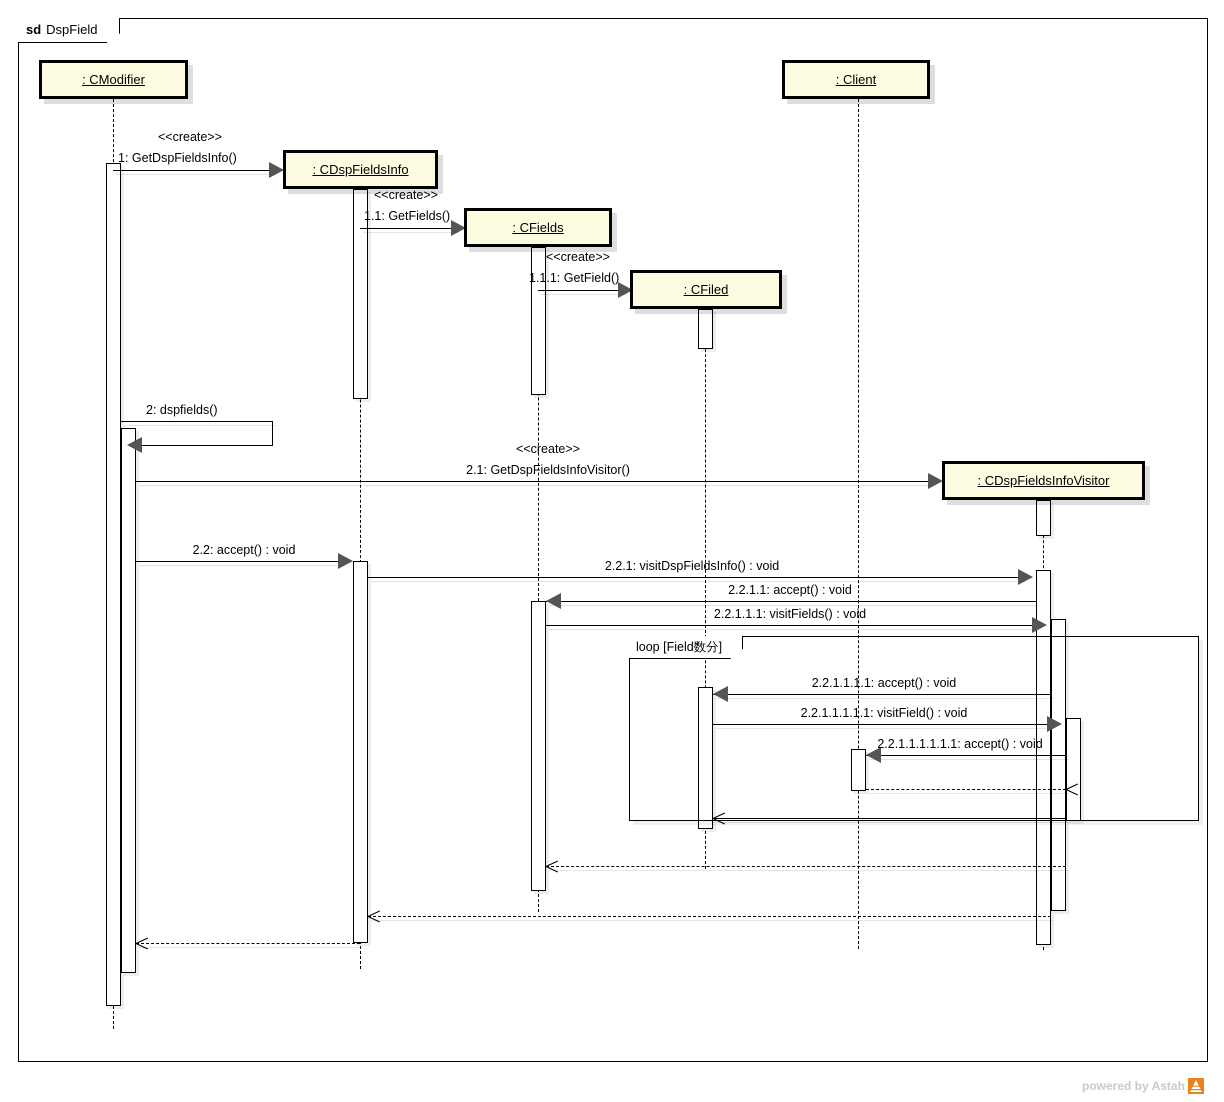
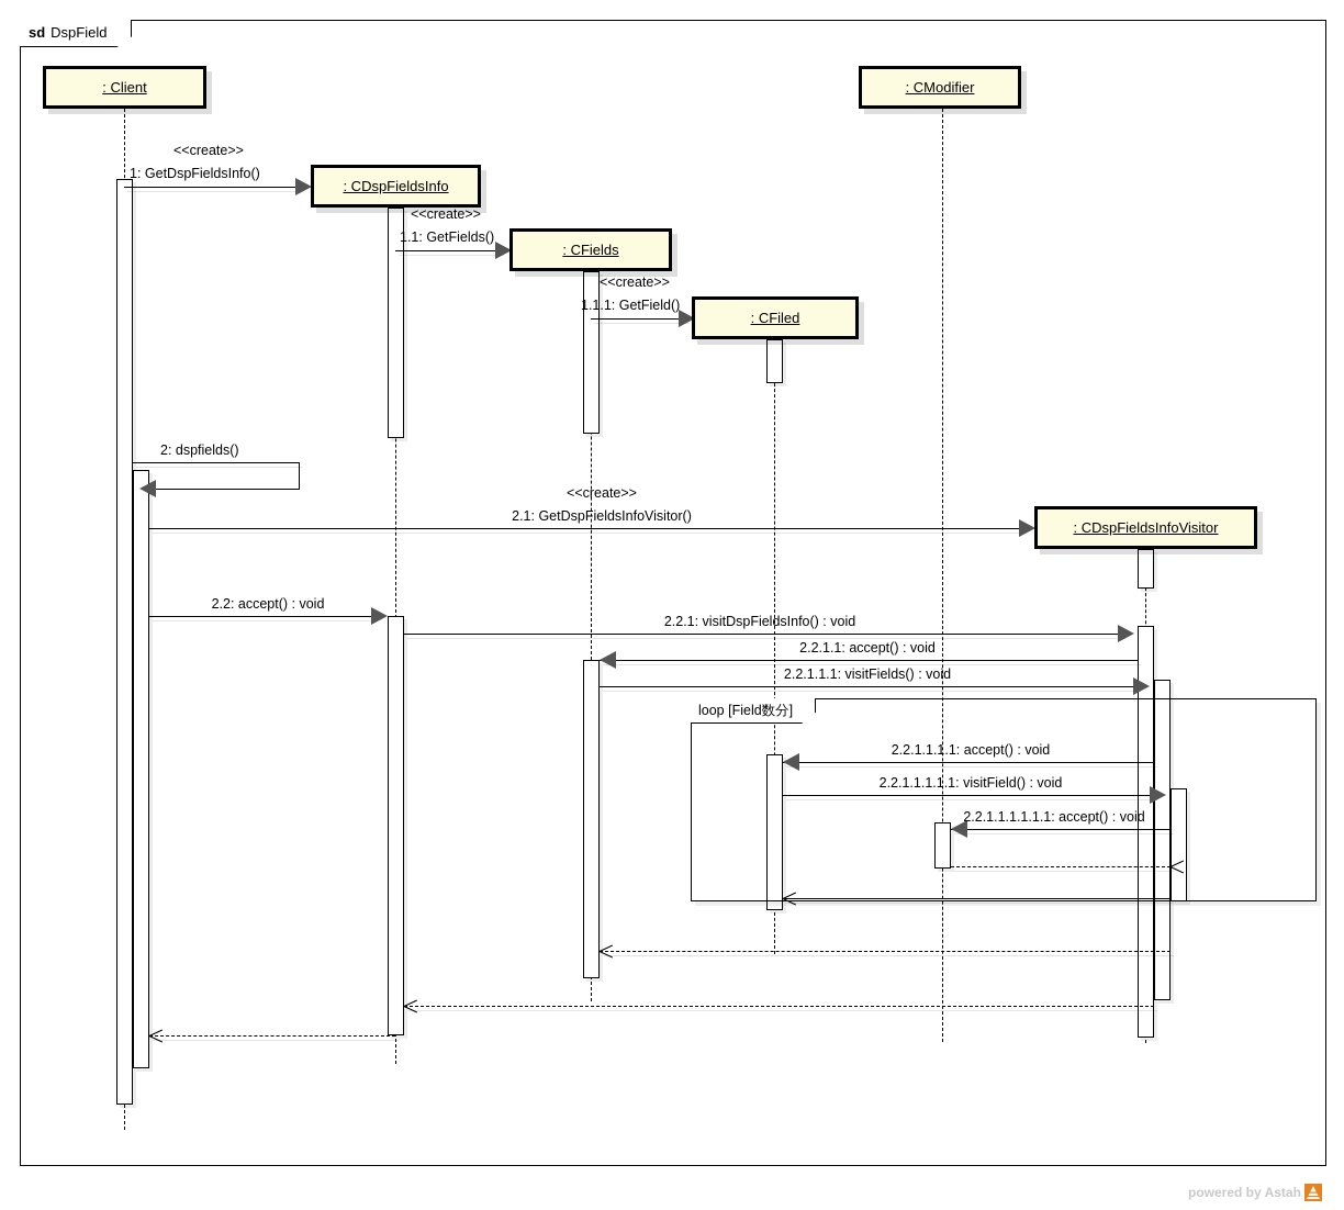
  sd DspField
  loop [Field数分]
  <<create>>
  1: GetDspFieldsInfo()
  <<create>>
  1.1: GetFields()
  <<create>>
  1.1.1: GetField()
  2: dspfields()
  <<create>>
  2.1: GetDspFieldsInfoVisitor()
  2.2: accept() : void
  2.2.1: visitDspFieldsInfo() : void
  2.2.1.1: accept() : void
  2.2.1.1.1: visitFields() : void
  2.2.1.1.1.1: accept() : void
  2.2.1.1.1.1.1: visitField() : void
  2.2.1.1.1.1.1.1: accept() : void
- : CModifier
+ : Client
  : CDspFieldsInfo
  : CFields
  : CFiled
- : Client
+ : CModifier
  : CDspFieldsInfoVisitor
  powered by Astah
